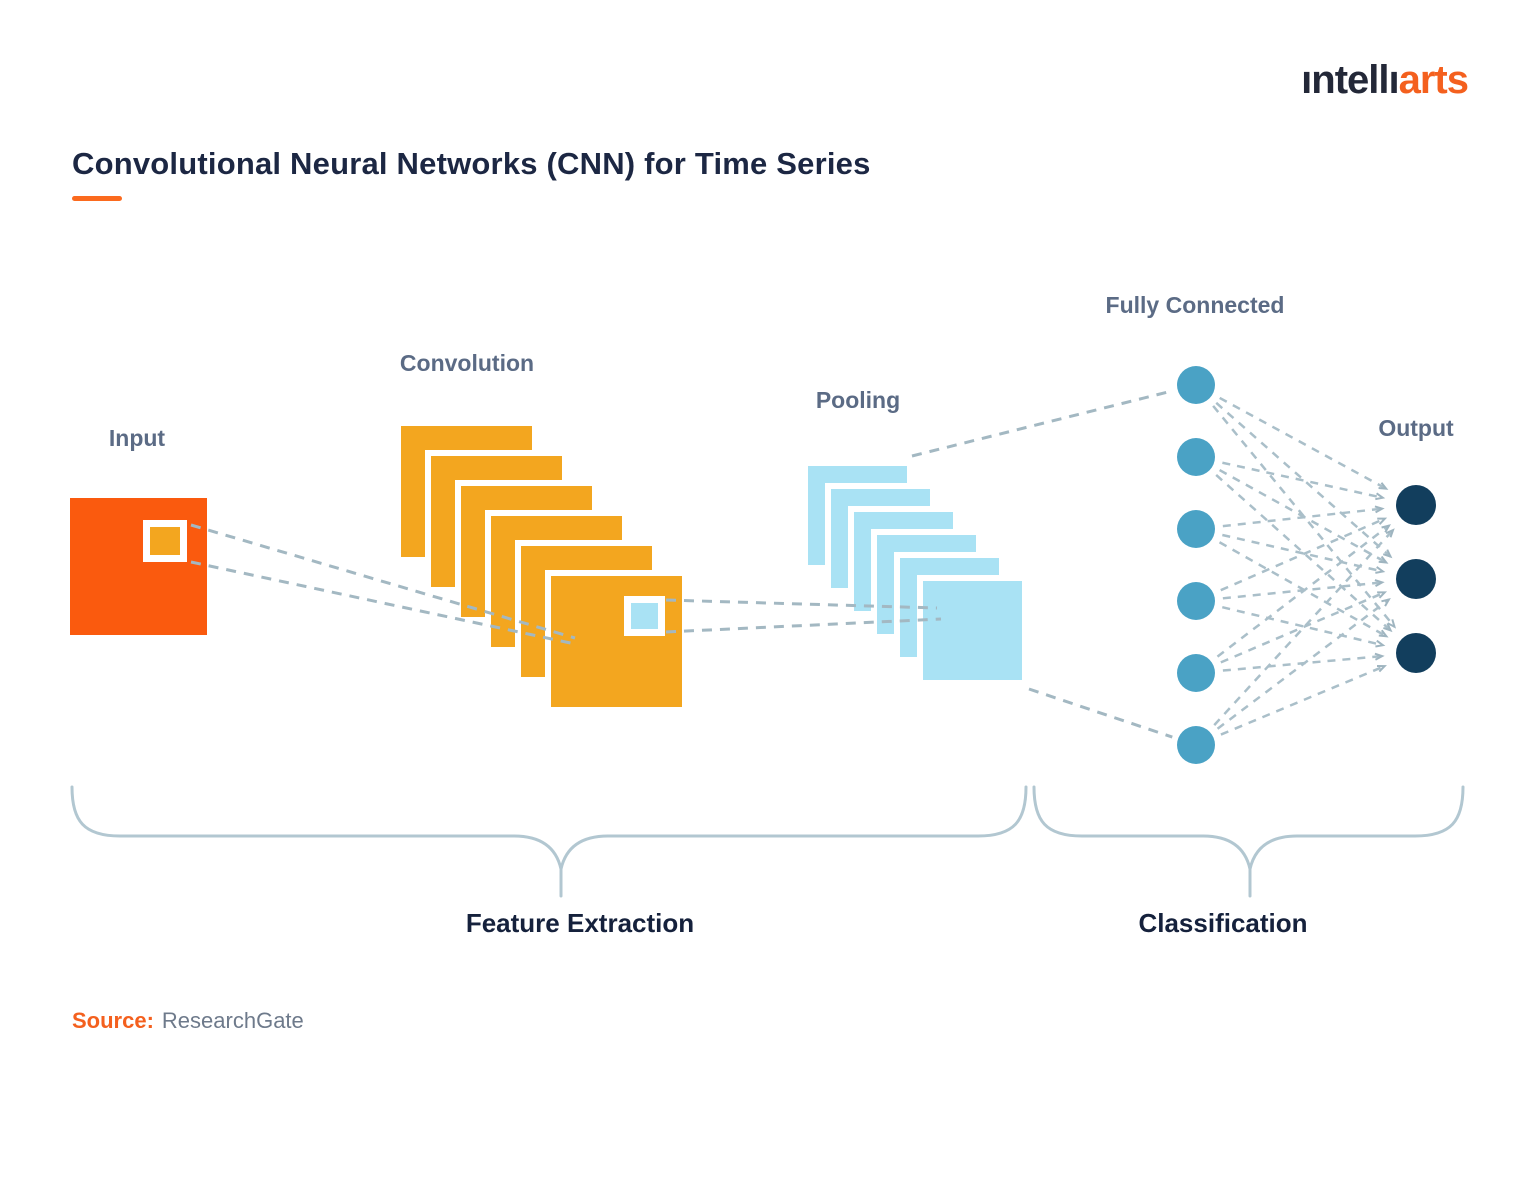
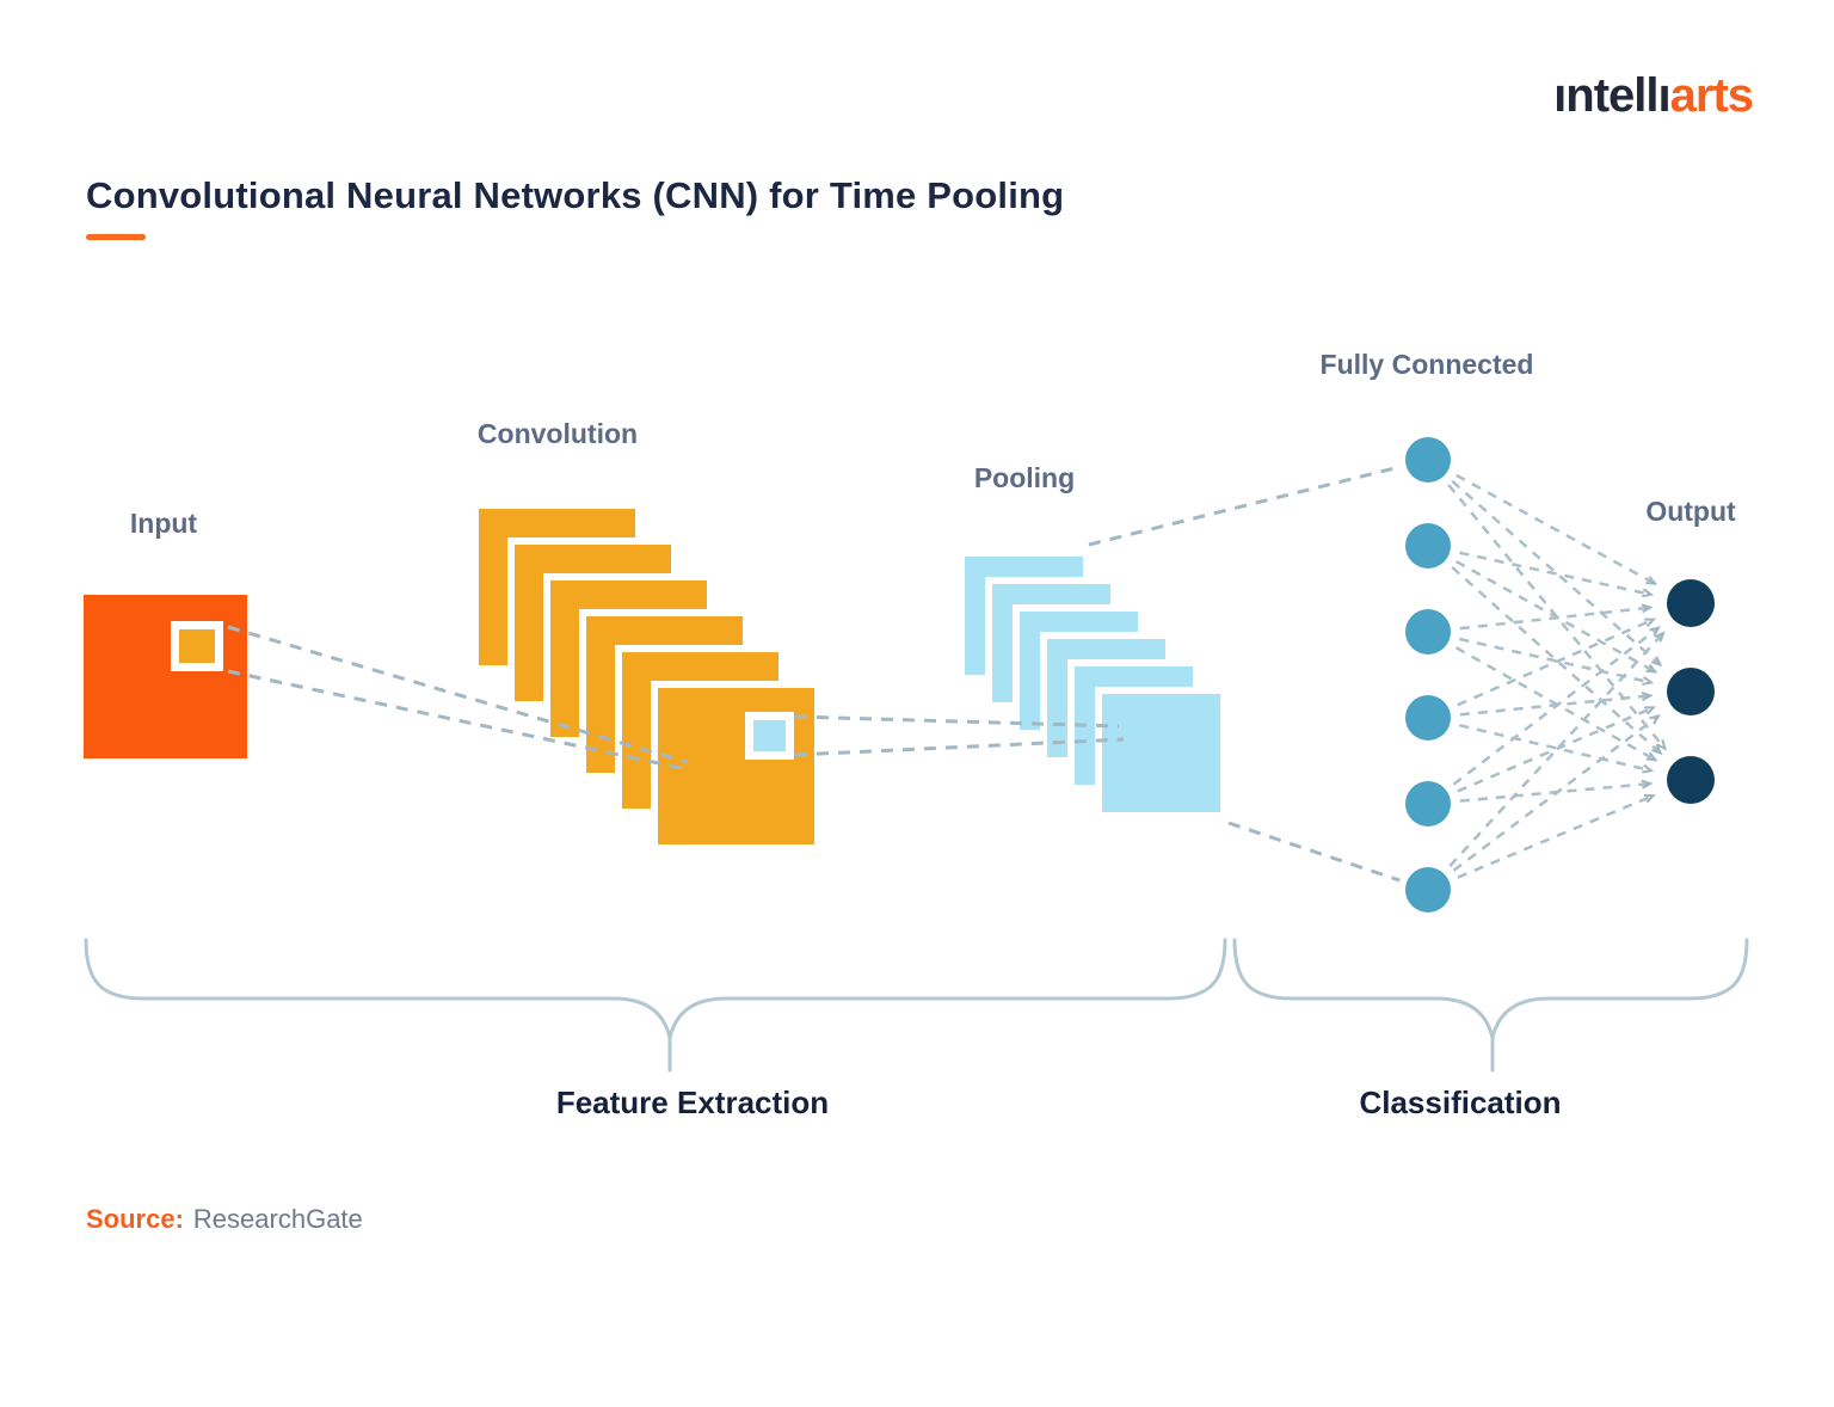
  ıntellıarts
- Convolutional Neural Networks (CNN) for Time Series
+ Convolutional Neural Networks (CNN) for Time Pooling
  Input
  Convolution
  Pooling
  Fully Connected
  Output
  Feature Extraction
  Classification
  Source: ResearchGate
